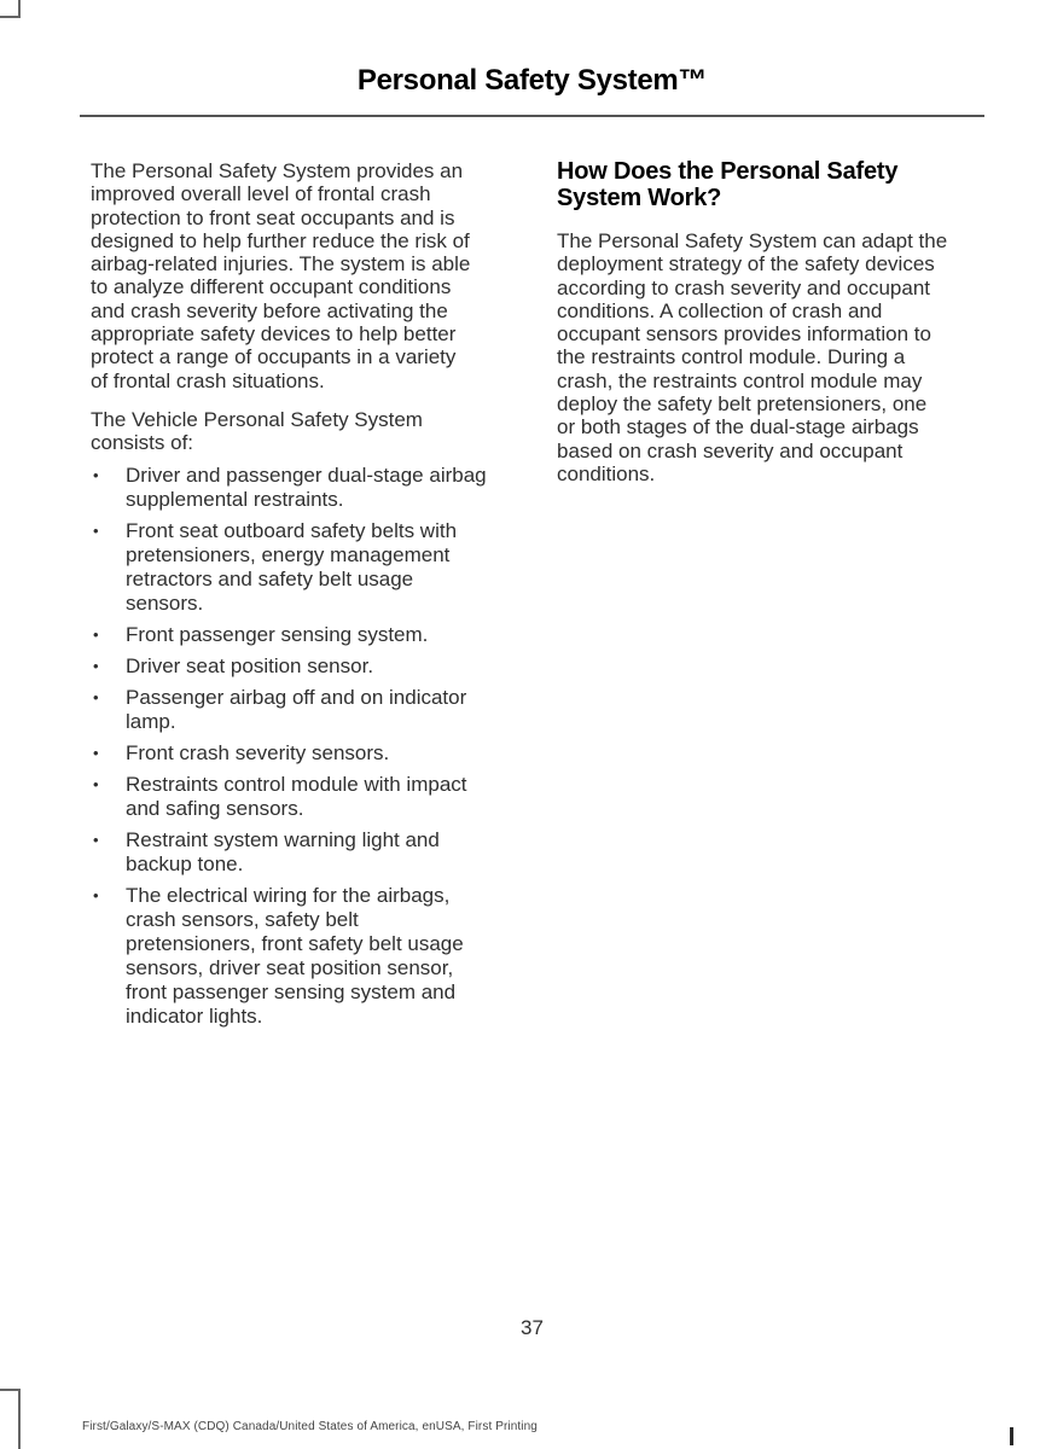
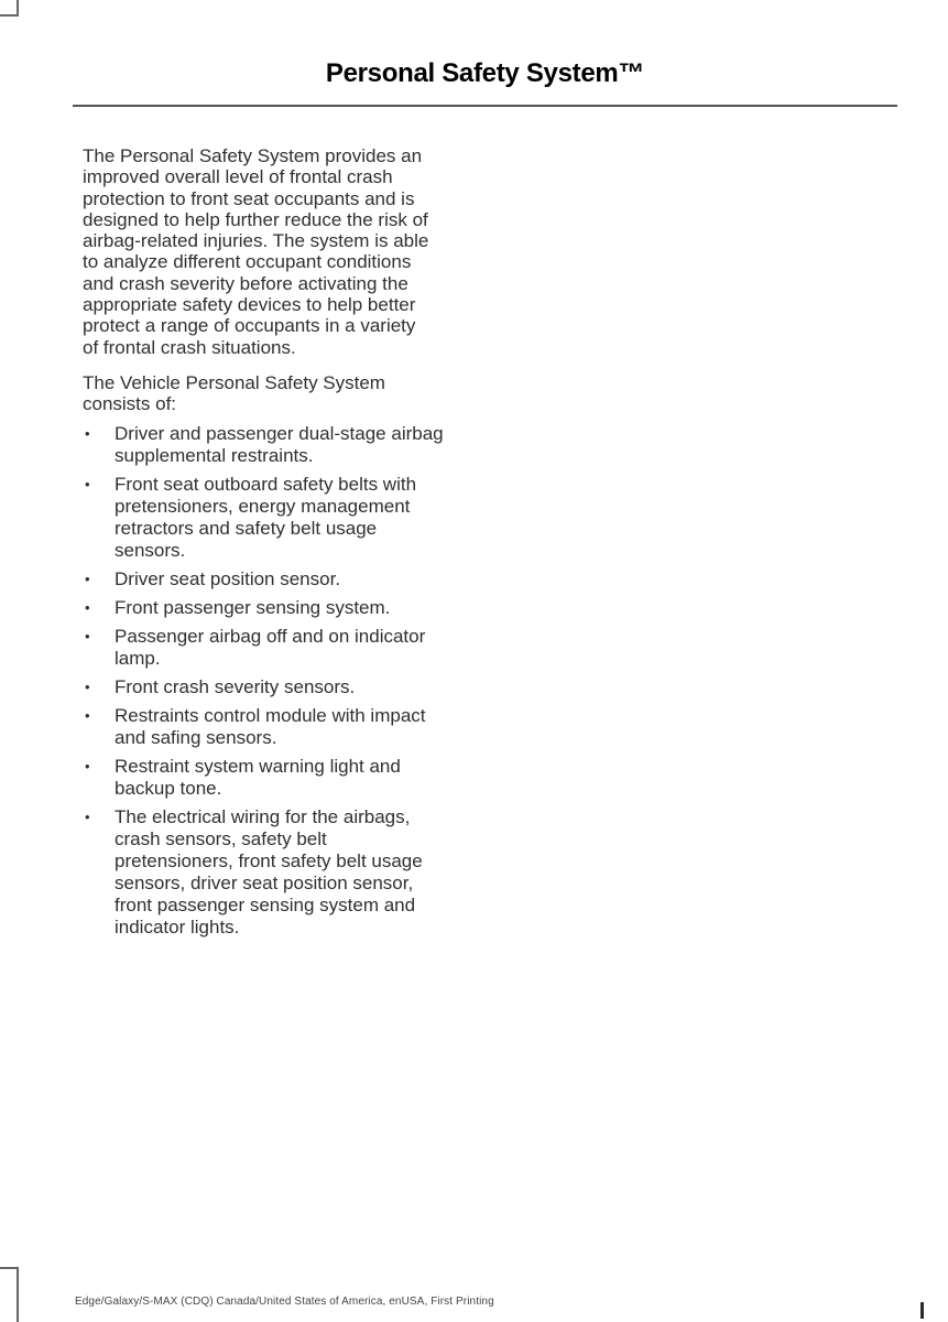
  Personal Safety System™
  The Personal Safety System provides an
  improved overall level of frontal crash
  protection to front seat occupants and is
  designed to help further reduce the risk of
  airbag-related injuries. The system is able
  to analyze different occupant conditions
  and crash severity before activating the
  appropriate safety devices to help better
  protect a range of occupants in a variety
  of frontal crash situations.
  The Vehicle Personal Safety System
  consists of:
  •
  Driver and passenger dual-stage airbag
  supplemental restraints.
  •
  Front seat outboard safety belts with
  pretensioners, energy management
  retractors and safety belt usage
  sensors.
  •
- Front passenger sensing system.
+ Driver seat position sensor.
  •
- Driver seat position sensor.
+ Front passenger sensing system.
  •
  Passenger airbag off and on indicator
  lamp.
  •
  Front crash severity sensors.
  •
  Restraints control module with impact
  and safing sensors.
  •
  Restraint system warning light and
  backup tone.
  •
  The electrical wiring for the airbags,
  crash sensors, safety belt
  pretensioners, front safety belt usage
  sensors, driver seat position sensor,
  front passenger sensing system and
  indicator lights.
- How Does the Personal Safety
- System Work?
- The Personal Safety System can adapt the
- deployment strategy of the safety devices
- according to crash severity and occupant
- conditions. A collection of crash and
- occupant sensors provides information to
- the restraints control module. During a
- crash, the restraints control module may
- deploy the safety belt pretensioners, one
- or both stages of the dual-stage airbags
- based on crash severity and occupant
- conditions.
- 37
- First/Galaxy/S-MAX (CDQ) Canada/United States of America, enUSA, First Printing
+ Edge/Galaxy/S-MAX (CDQ) Canada/United States of America, enUSA, First Printing
